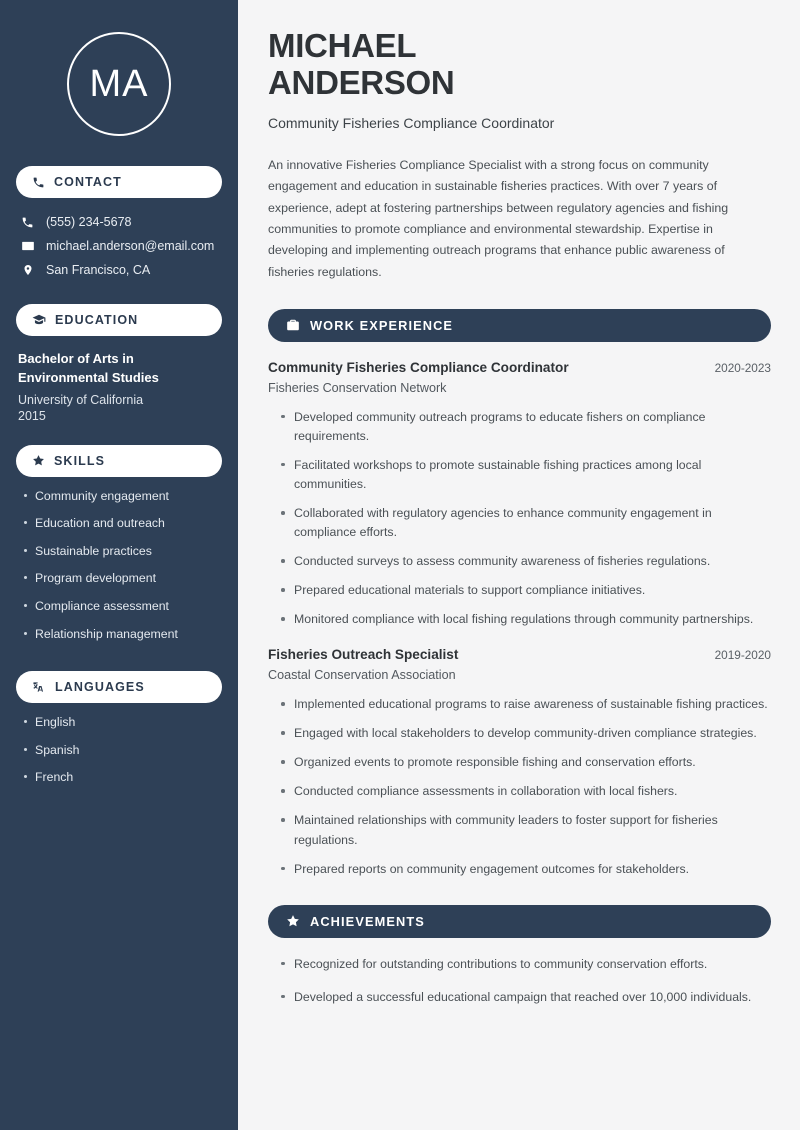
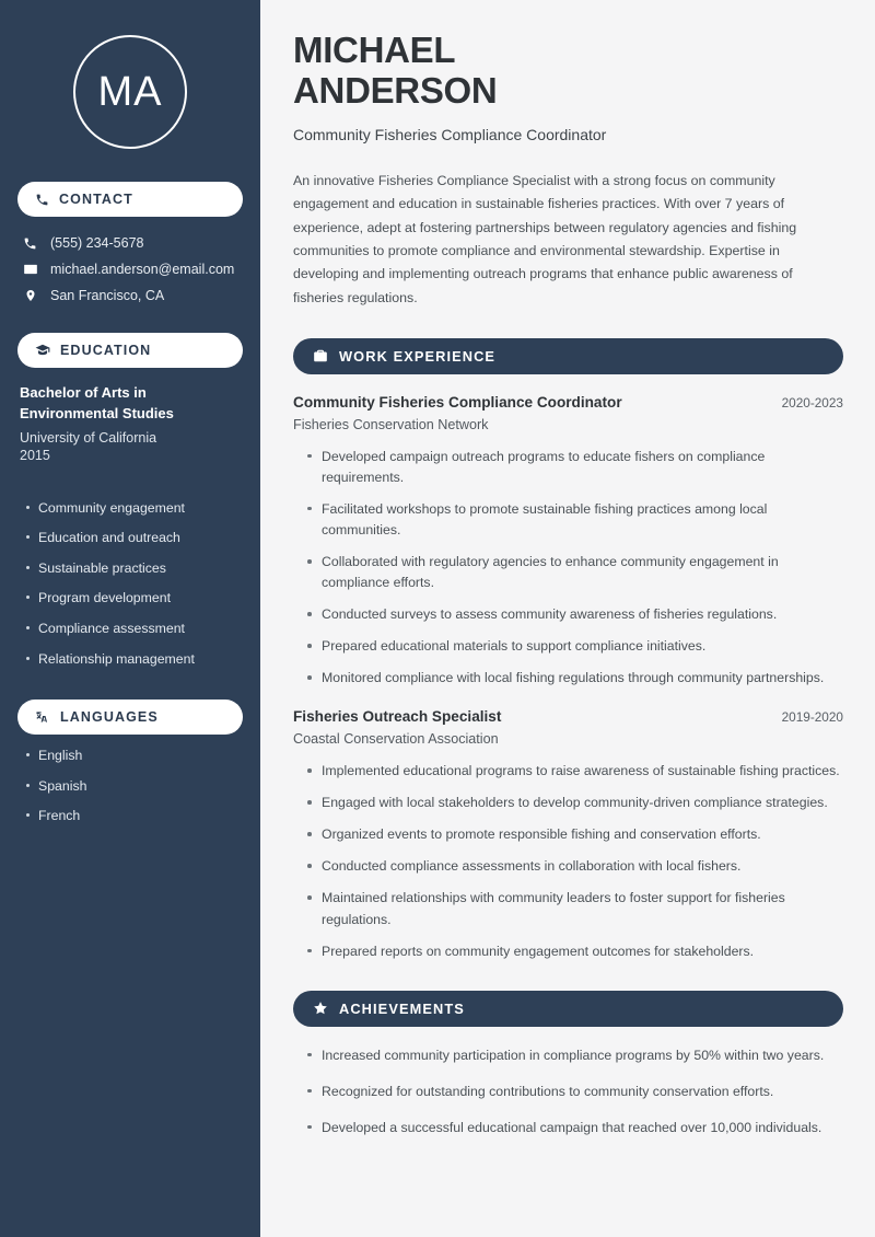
  MA
  CONTACT
  (555) 234-5678
  michael.anderson@email.com
  San Francisco, CA
  EDUCATION
  Bachelor of Arts in Environmental Studies
  University of California
  2015
- SKILLS
  Community engagement
  Education and outreach
  Sustainable practices
  Program development
  Compliance assessment
  Relationship management
  LANGUAGES
  English
  Spanish
  French
  MICHAEL
  ANDERSON
  Community Fisheries Compliance Coordinator
  An innovative Fisheries Compliance Specialist with a strong focus on community engagement and education in sustainable fisheries practices. With over 7 years of experience, adept at fostering partnerships between regulatory agencies and fishing communities to promote compliance and environmental stewardship. Expertise in developing and implementing outreach programs that enhance public awareness of fisheries regulations.
  WORK EXPERIENCE
  Community Fisheries Compliance Coordinator
  2020-2023
  Fisheries Conservation Network
- Developed community outreach programs to educate fishers on compliance requirements.
+ Developed campaign outreach programs to educate fishers on compliance requirements.
  Facilitated workshops to promote sustainable fishing practices among local communities.
  Collaborated with regulatory agencies to enhance community engagement in compliance efforts.
  Conducted surveys to assess community awareness of fisheries regulations.
  Prepared educational materials to support compliance initiatives.
  Monitored compliance with local fishing regulations through community partnerships.
  Fisheries Outreach Specialist
  2019-2020
  Coastal Conservation Association
  Implemented educational programs to raise awareness of sustainable fishing practices.
  Engaged with local stakeholders to develop community-driven compliance strategies.
  Organized events to promote responsible fishing and conservation efforts.
  Conducted compliance assessments in collaboration with local fishers.
  Maintained relationships with community leaders to foster support for fisheries regulations.
  Prepared reports on community engagement outcomes for stakeholders.
  ACHIEVEMENTS
+ Increased community participation in compliance programs by 50% within two years.
  Recognized for outstanding contributions to community conservation efforts.
  Developed a successful educational campaign that reached over 10,000 individuals.
